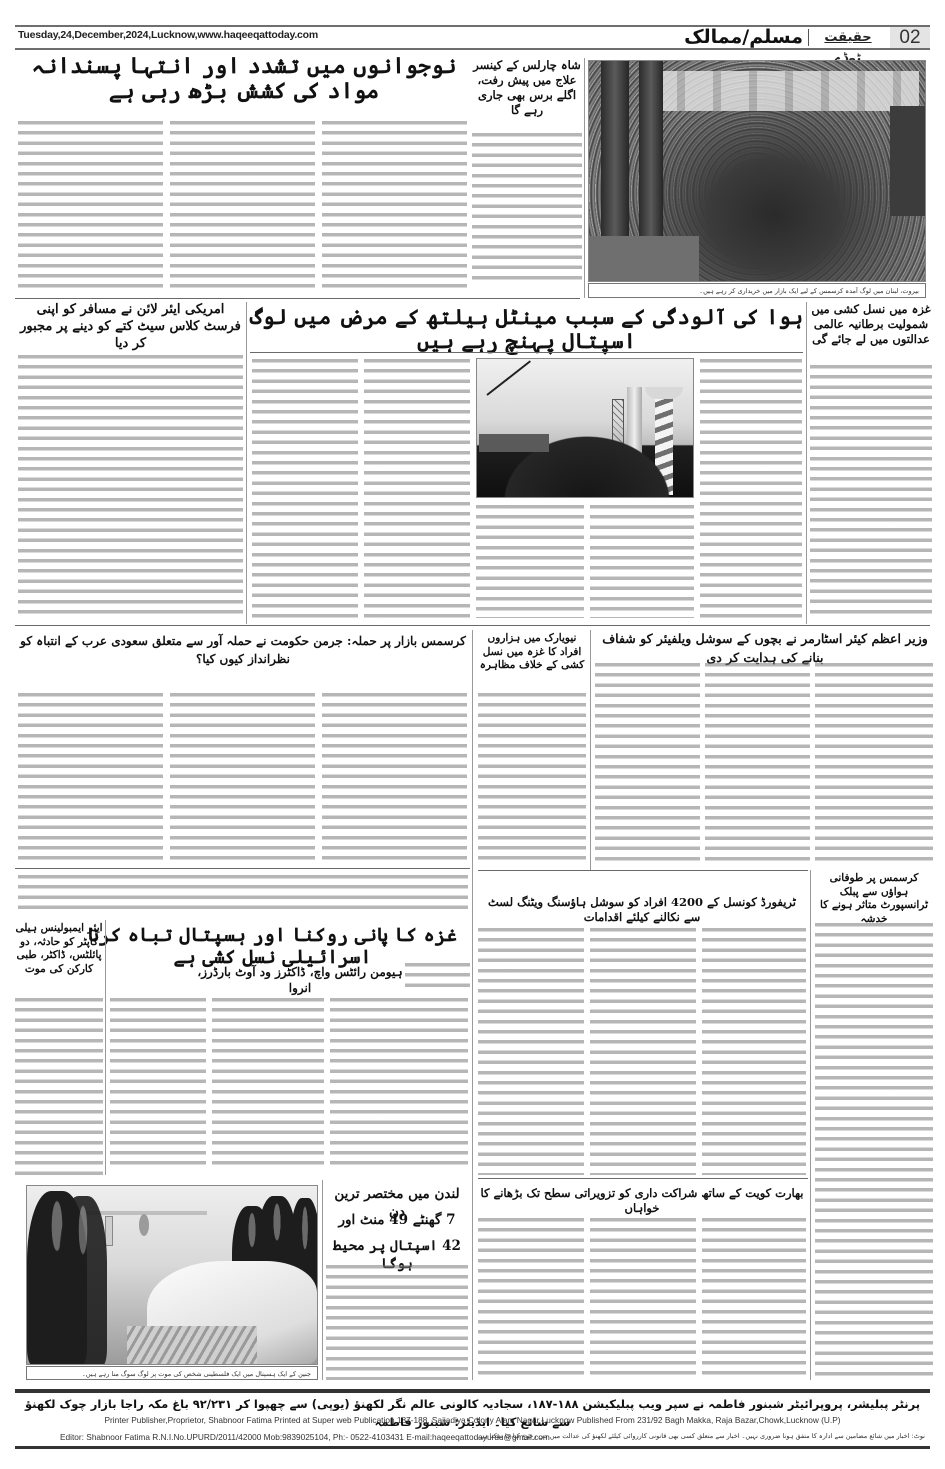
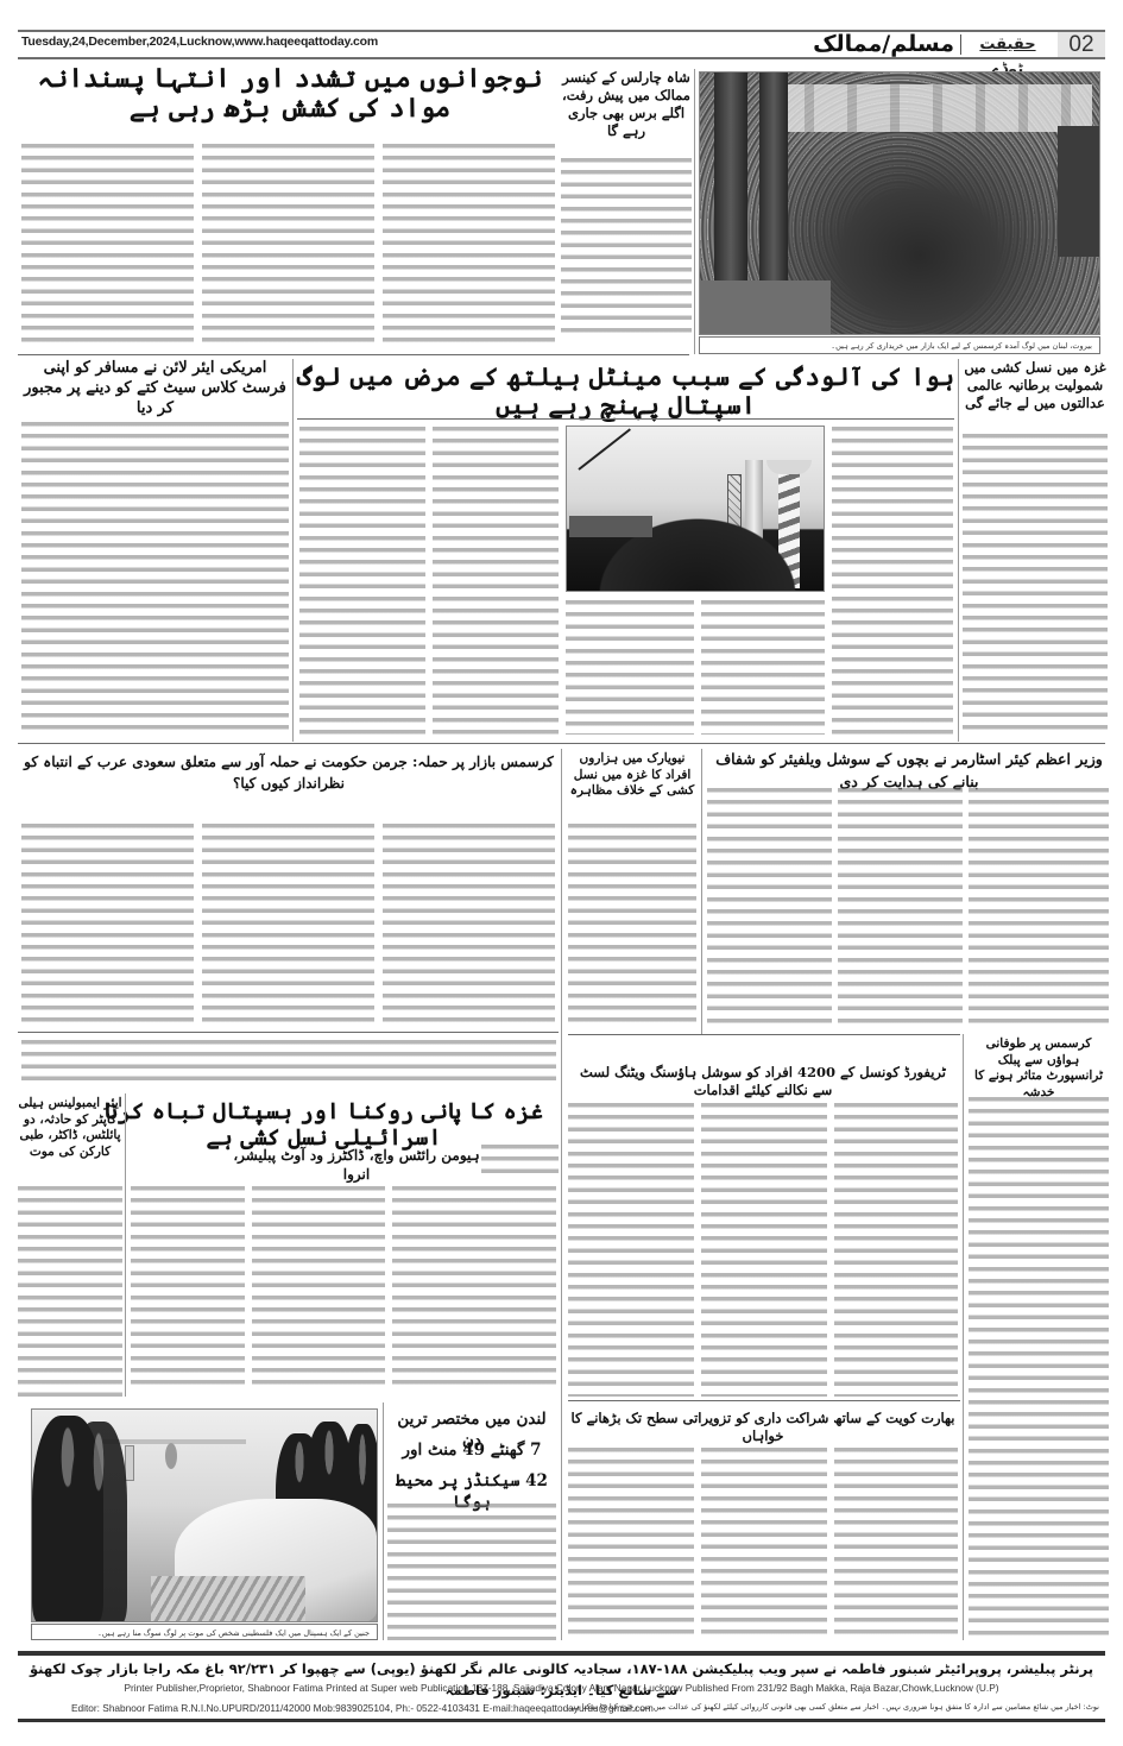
  Tuesday,24,December,2024,Lucknow,www.haqeeqattoday.com
  مسلم/ممالک
  حقیقت ٹوڈے
  02
  بیروت، لبنان میں لوگ آمدہ کرسمس کے لیے ایک بازار میں خریداری کر رہے ہیں۔
- شاہ چارلس کے کینسر علاج میں پیش رفت، اگلے برس بھی جاری رہے گا
+ شاہ چارلس کے کینسر ممالک میں پیش رفت، اگلے برس بھی جاری رہے گا
  نوجوانوں میں تشدد اور انتہا پسندانہ مواد کی کشش بڑھ رہی ہے
  غزہ میں نسل کشی میں شمولیت برطانیہ عالمی عدالتوں میں لے جائے گی
  ہوا کی آلودگی کے سبب مینٹل ہیلتھ کے مرض میں لوگ اسپتال پہنچ رہے ہیں
  امریکی ایئر لائن نے مسافر کو اپنی فرسٹ کلاس سیٹ کتے کو دینے پر مجبور کر دیا
  وزیر اعظم کیئر اسٹارمر نے بچوں کے سوشل ویلفیئر کو شفاف بنانے کی ہدایت کر دی
  نیویارک میں ہزاروں افراد کا غزہ میں نسل کشی کے خلاف مظاہرہ
  کرسمس بازار پر حملہ: جرمن حکومت نے حملہ آور سے متعلق سعودی عرب کے انتباہ کو نظرانداز کیوں کیا؟
  کرسمس پر طوفانی ہواؤں سے پبلک ٹرانسپورٹ متاثر ہونے کا خدشہ
  ٹریفورڈ کونسل کے 4200 افراد کو سوشل ہاؤسنگ ویٹنگ لسٹ سے نکالنے کیلئے اقدامات
  غزہ کا پانی روکنا اور ہسپتال تباہ کن اسرائیلی نسل کشی ہے
- ہیومن رائٹس واچ، ڈاکٹرز ود آوٹ بارڈرز، انروا
+ ہیومن رائٹس واچ، ڈاکٹرز ود آوٹ پبلیشر، انروا
  ایئر ایمبولینس ہیلی کاپٹر کو حادثہ، دو پائلٹس، ڈاکٹر، طبی کارکن کی موت
  جنین کے ایک ہسپتال میں ایک فلسطینی شخص کی موت پر لوگ سوگ منا رہے ہیں۔
  لندن میں مختصر ترین دن
  7 گھنٹے 49 منٹ اور
- 42 اسپتال پر محیط ہوگا
+ 42 سیکنڈز پر محیط ہوگا
  بھارت کویت کے ساتھ شراکت داری کو تزویراتی سطح تک بڑھانے کا خواہاں
  پرنٹر پبلیشر، پروپرائیٹر شبنور فاطمہ نے سپر ویب پبلیکیشن ۱۸۸-۱۸۷، سجادیہ کالونی عالم نگر لکھنؤ (یوپی) سے چھپوا کر ۹۲/۲۳۱ باغ مکہ راجا بازار چوک لکھنؤ سے شائع کیا۔ ایڈیٹر: شبنور فاطمہ
  Printer Publisher,Proprietor, Shabnoor Fatima Printed at Super web Publication 187-188, Sajjadiya Colony Alam Nagar Lucknow Published From 231/92 Bagh Makka, Raja Bazar,Chowk,Lucknow (U.P)
  Editor: Shabnoor Fatima R.N.I.No.UPURD/2011/42000 Mob:9839025104, Ph:- 0522-4103431 E-mail:haqeeqattodayurdu@gmail.com
  نوٹ: اخبار میں شائع مضامین سے ادارہ کا متفق ہونا ضروری نہیں۔ اخبار سے متعلق کسی بھی قانونی کارروائی کیلئے لکھنؤ کی عدالت میں ہی رجوع کیا جا سکتا ہے۔
